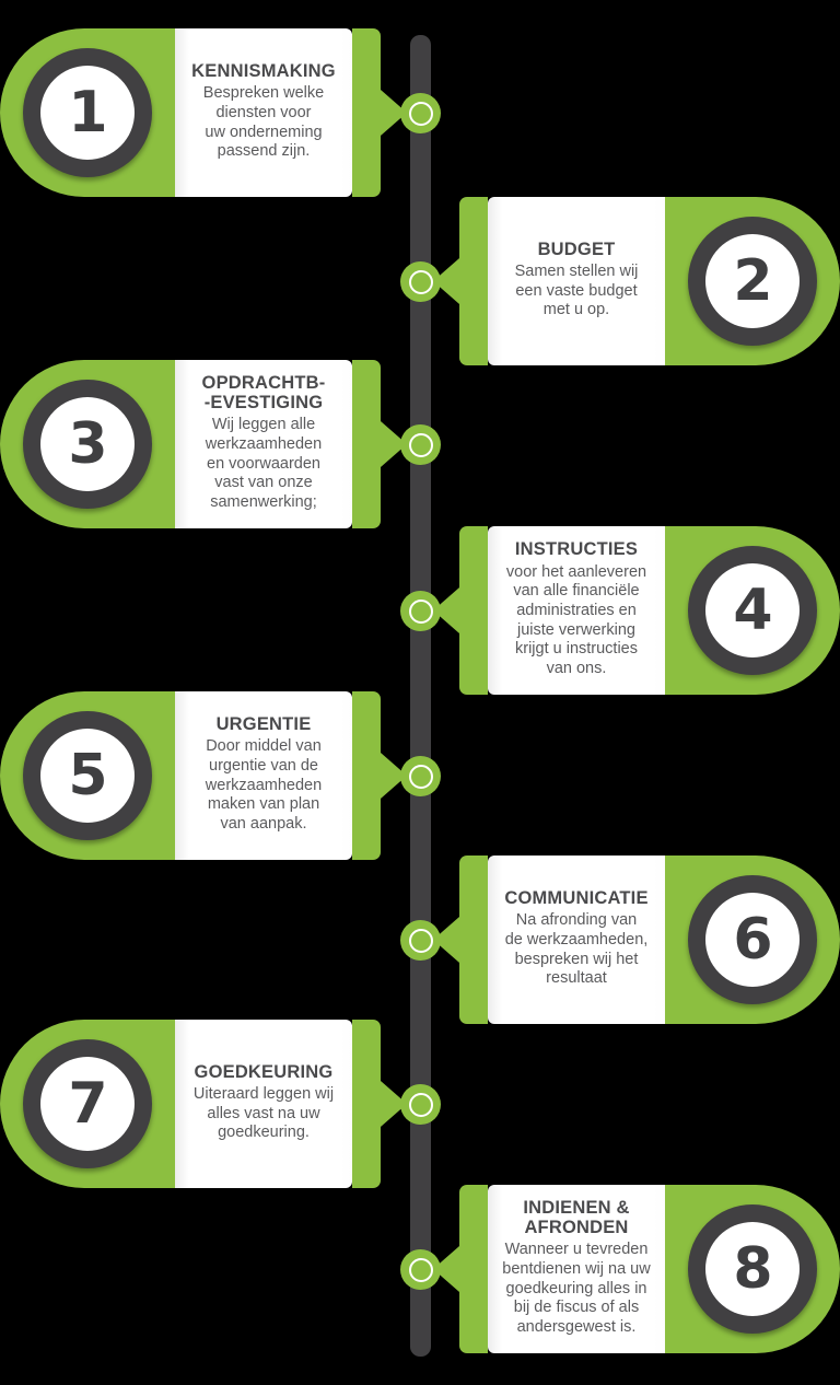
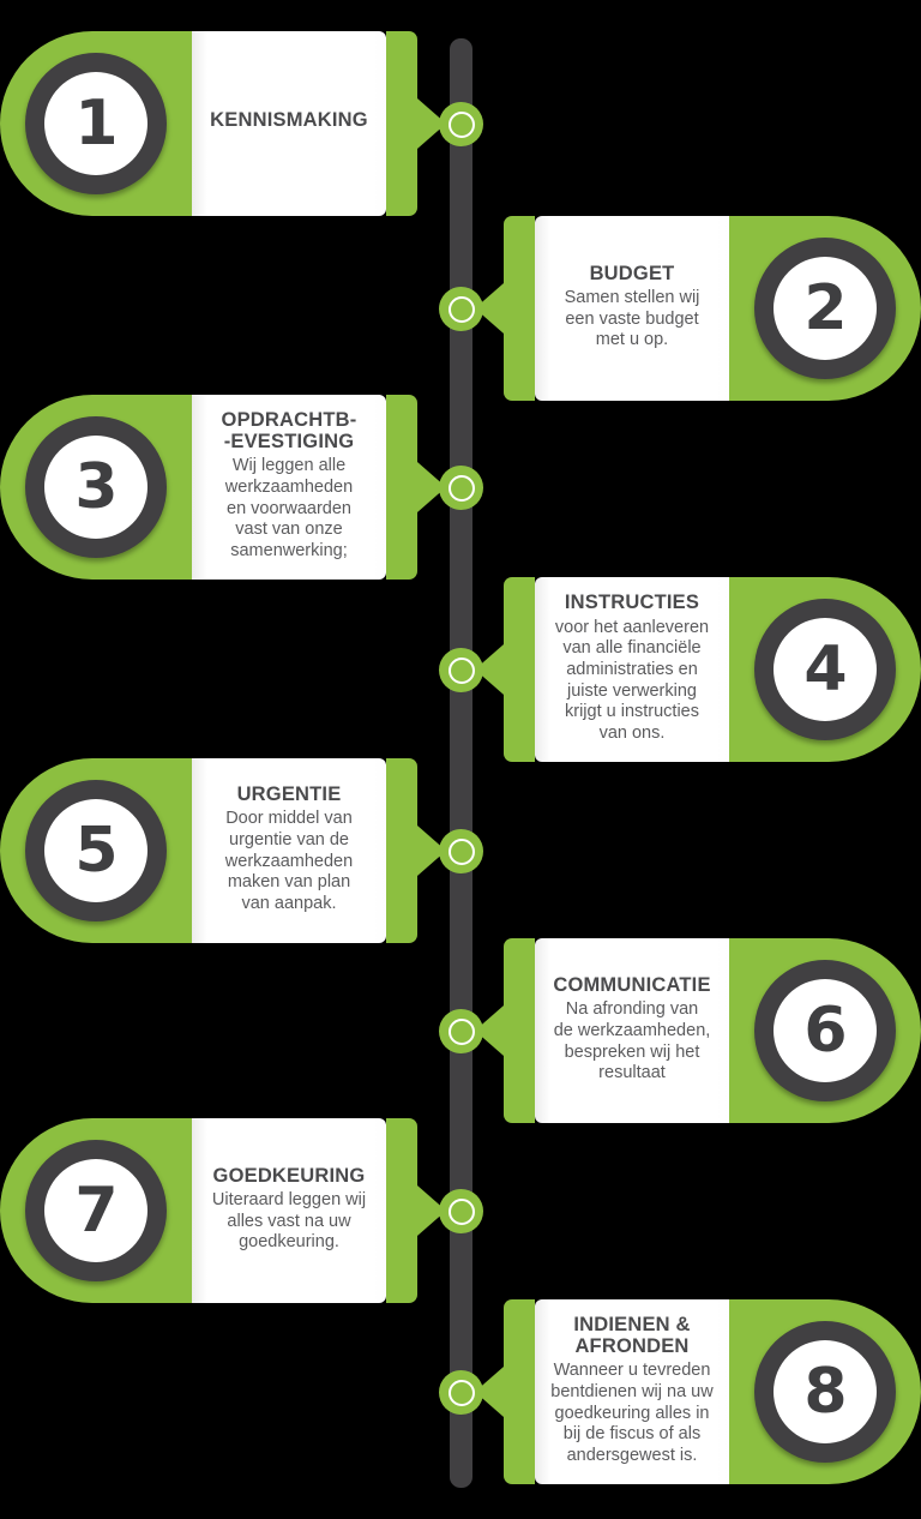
  1
  KENNISMAKING
- Bespreken welke
- diensten voor
- uw onderneming
- passend zijn.
  2
  BUDGET
  Samen stellen wij
  een vaste budget
  met u op.
  3
  OPDRACHTB-
  -EVESTIGING
  Wij leggen alle
  werkzaamheden
  en voorwaarden
  vast van onze
  samenwerking;
  4
  INSTRUCTIES
  voor het aanleveren
  van alle financiële
  administraties en
  juiste verwerking
  krijgt u instructies
  van ons.
  5
  URGENTIE
  Door middel van
  urgentie van de
  werkzaamheden
  maken van plan
  van aanpak.
  6
  COMMUNICATIE
  Na afronding van
  de werkzaamheden,
  bespreken wij het
  resultaat
  7
  GOEDKEURING
  Uiteraard leggen wij
  alles vast na uw
  goedkeuring.
  8
  INDIENEN &
  AFRONDEN
  Wanneer u tevreden
  bentdienen wij na uw
  goedkeuring alles in
  bij de fiscus of als
  andersgewest is.
